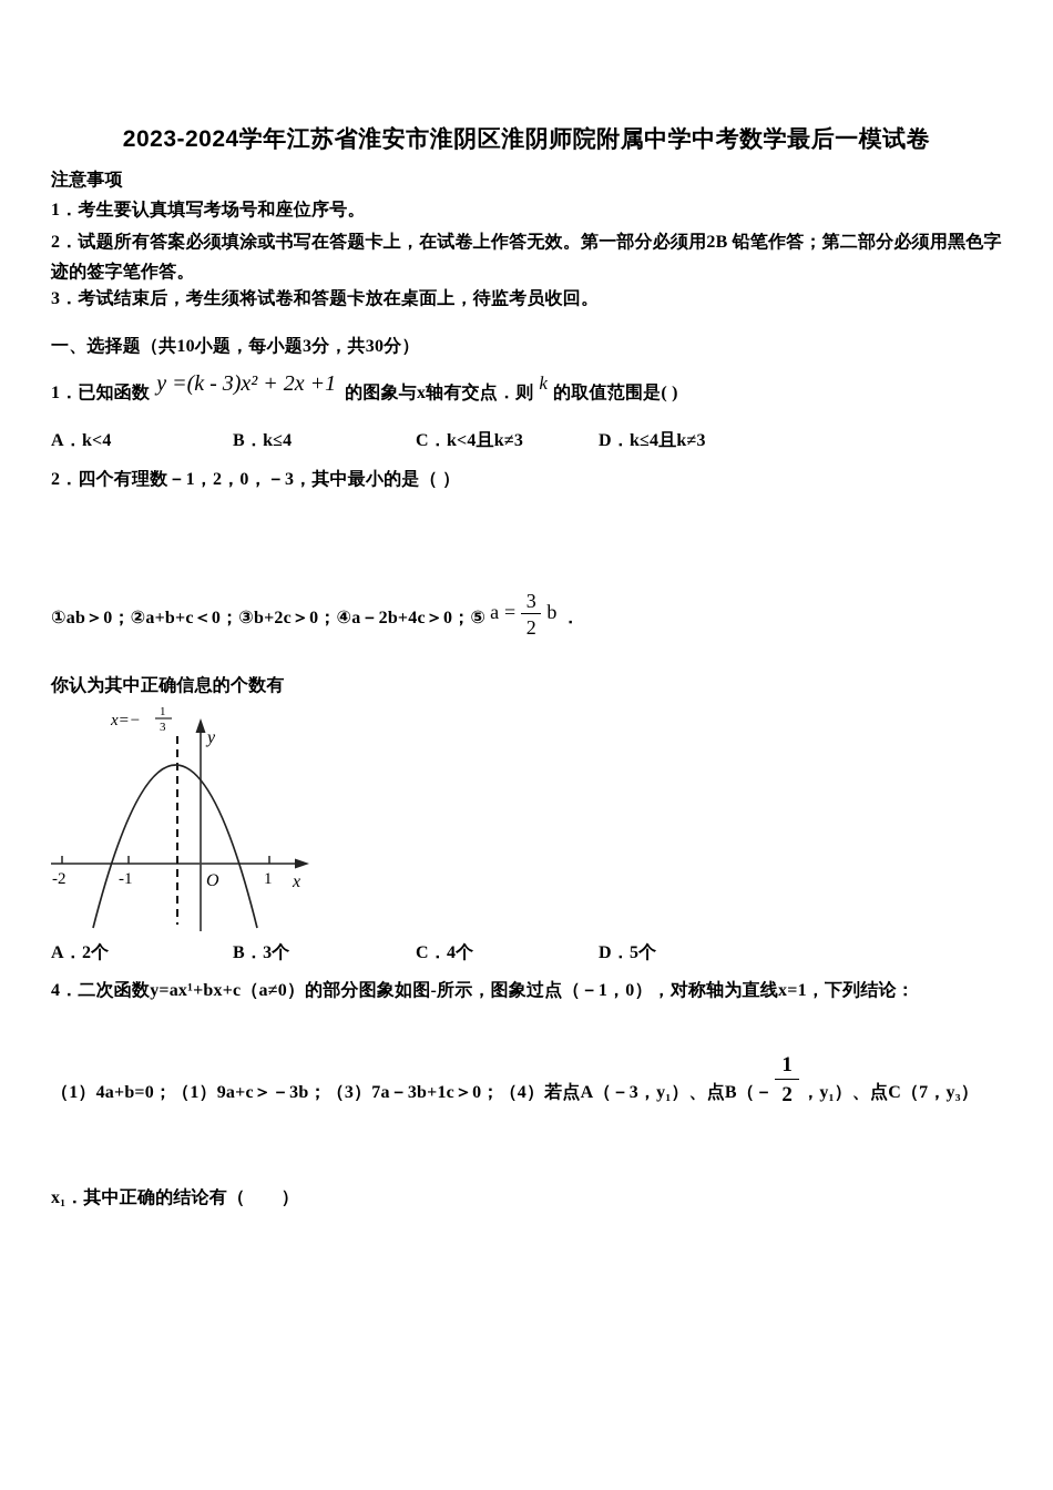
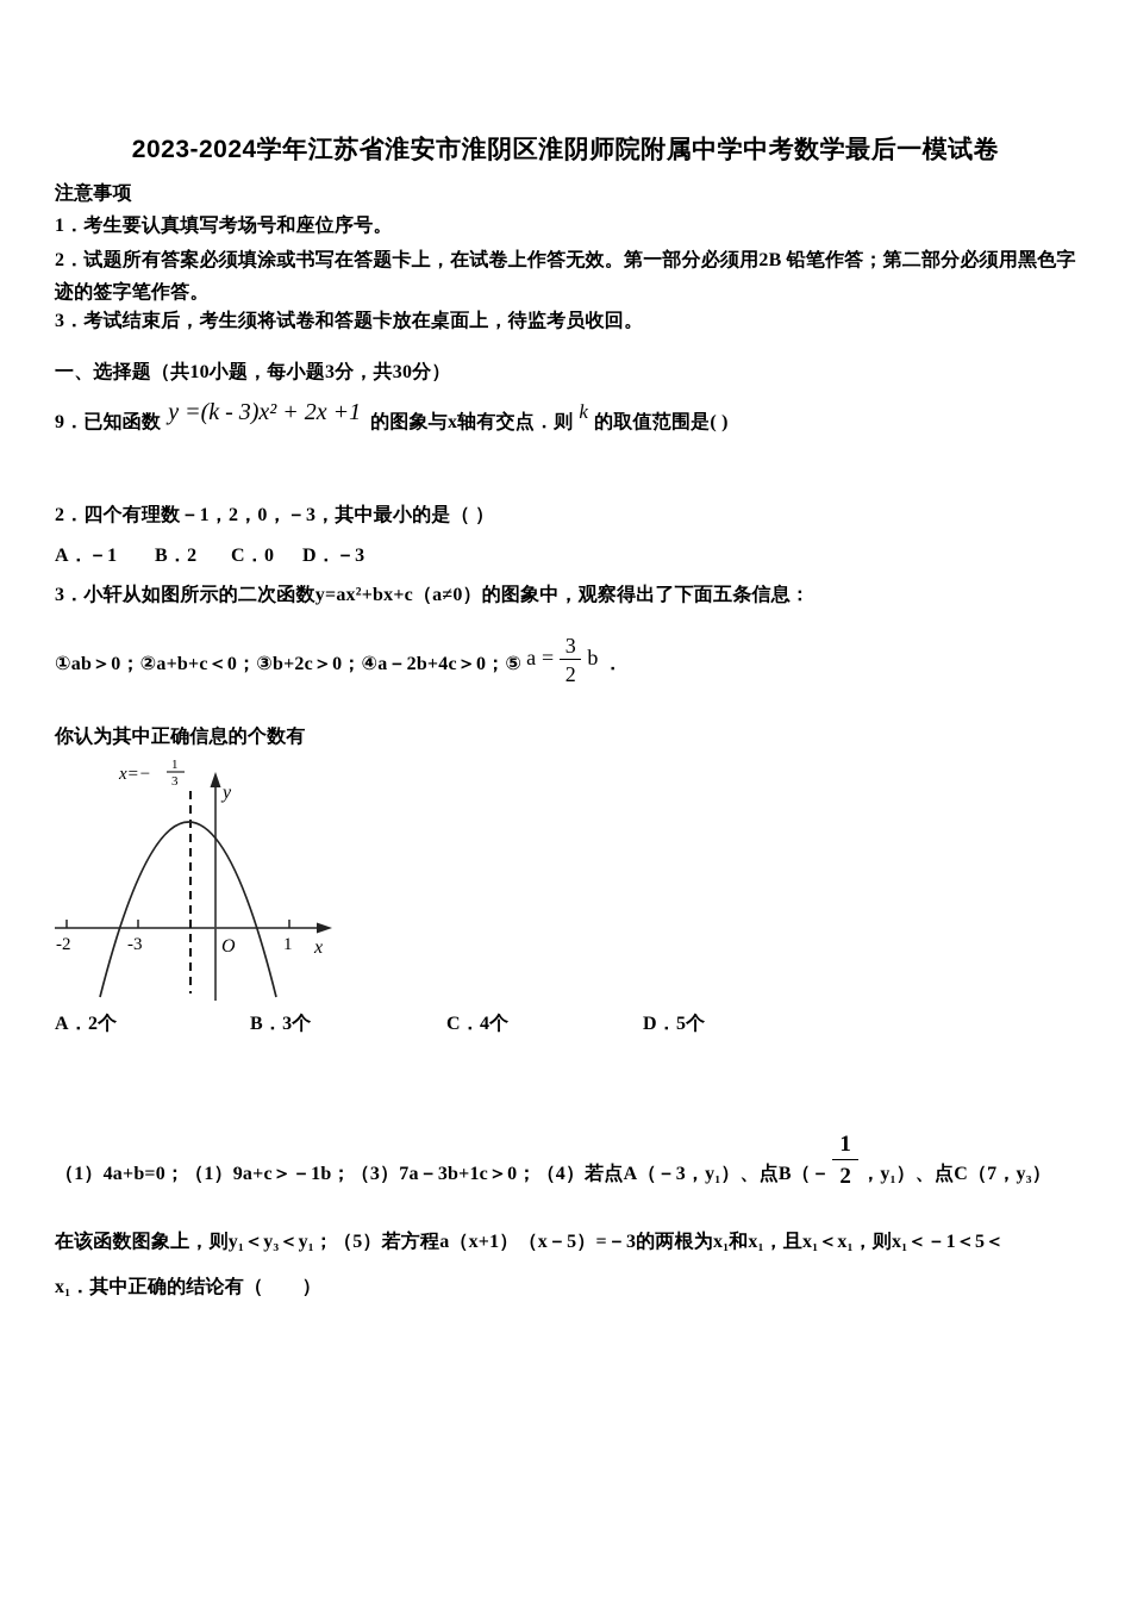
  2023-2024学年江苏省淮安市淮阴区淮阴师院附属中学中考数学最后一模试卷
  注意事项
  1．考生要认真填写考场号和座位序号。
  2．试题所有答案必须填涂或书写在答题卡上，在试卷上作答无效。第一部分必须用2B 铅笔作答；第二部分必须用黑色字迹的签字笔作答。
  3．考试结束后，考生须将试卷和答题卡放在桌面上，待监考员收回。
  一、选择题（共10小题，每小题3分，共30分）
- 1．已知函数y =(k - 3)x² + 2x +1 的图象与x轴有交点．则k 的取值范围是( )
+ 9．已知函数y =(k - 3)x² + 2x +1 的图象与x轴有交点．则k 的取值范围是( )
- A．k<4 B．k≤4 C．k<4且k≠3 D．k≤4且k≠3
  2．四个有理数－1，2，0，－3，其中最小的是（ ）
+ A．－1 B．2 C．0 D．－3
+ 3．小轩从如图所示的二次函数y=ax²+bx+c（a≠0）的图象中，观察得出了下面五条信息：
  ①ab＞0；②a+b+c＜0；③b+2c＞0；④a－2b+4c＞0；⑤ a =
  3
  2
  b ．
  你认为其中正确信息的个数有
  -2
- -1
+ -3
  1
  O
  x
  y
  x=−
  1
  3
  A．2个 B．3个 C．4个 D．5个
- 4．二次函数y=ax¹+bx+c（a≠0）的部分图象如图-所示，图象过点（－1，0），对称轴为直线x=1，下列结论：
- （1）4a+b=0；（1）9a+c＞－3b；（3）7a－3b+1c＞0；（4）若点A（－3，y₁）、点B（－
+ （1）4a+b=0；（1）9a+c＞－1b；（3）7a－3b+1c＞0；（4）若点A（－3，y₁）、点B（－
  1
  2
  ，y₁）、点C（7，y₃）
+ 在该函数图象上，则y₁＜y₃＜y₁；（5）若方程a（x+1）（x－5）=－3的两根为x₁和x₁，且x₁＜x₁，则x₁＜－1＜5＜
  x₁．其中正确的结论有（ ）
